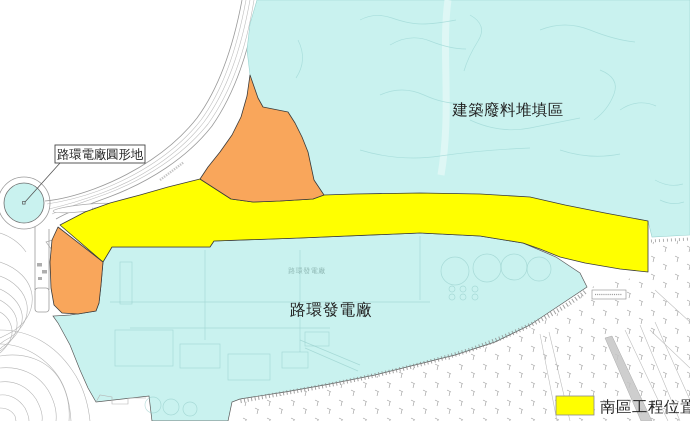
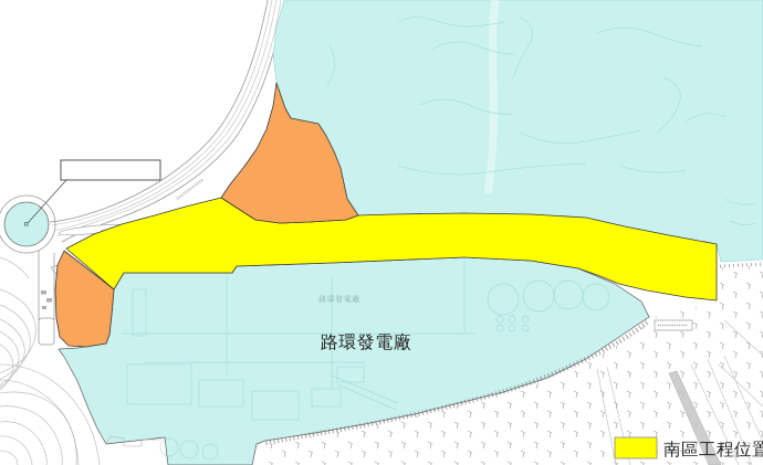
- 路環電廠圓形地
- 建築廢料堆填區
  路環發電廠
  路環發電廠
  南區工程位置
